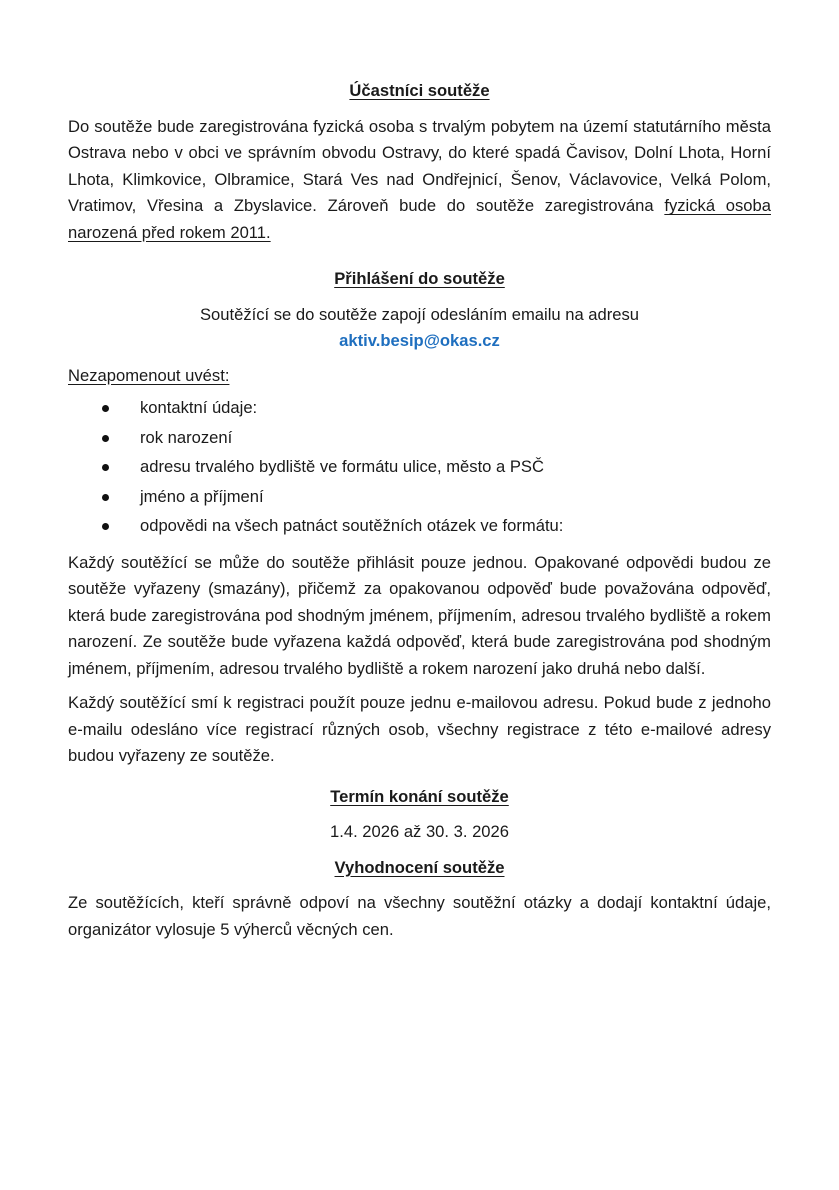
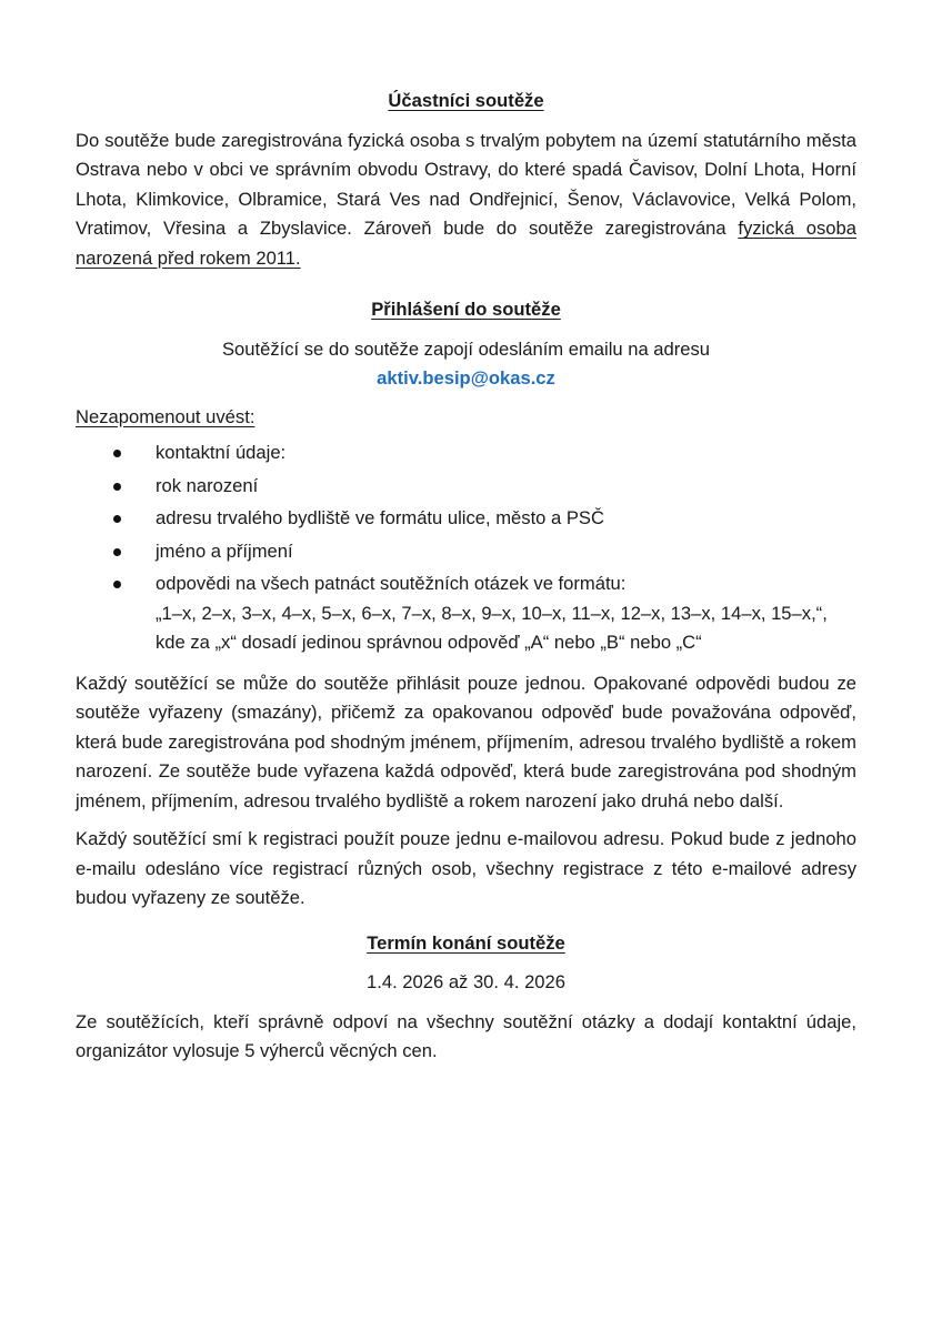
  Účastníci soutěže
  Do soutěže bude zaregistrována fyzická osoba s trvalým pobytem na území statutárního města Ostrava nebo v obci ve správním obvodu Ostravy, do které spadá Čavisov, Dolní Lhota, Horní Lhota, Klimkovice, Olbramice, Stará Ves nad Ondřejnicí, Šenov, Václavovice, Velká Polom, Vratimov, Vřesina a Zbyslavice. Zároveň bude do soutěže zaregistrována fyzická osoba narozená před rokem 2011.
  Přihlášení do soutěže
  Soutěžící se do soutěže zapojí odesláním emailu na adresu
  aktiv.besip@okas.cz
  Nezapomenout uvést:
  kontaktní údaje:
  rok narození
  adresu trvalého bydliště ve formátu ulice, město a PSČ
  jméno a příjmení
  odpovědi na všech patnáct soutěžních otázek ve formátu:
+ „1–x, 2–x, 3–x, 4–x, 5–x, 6–x, 7–x, 8–x, 9–x, 10–x, 11–x, 12–x, 13–x, 14–x, 15–x,“, kde za „x“ dosadí jedinou správnou odpověď „A“ nebo „B“ nebo „C“
  Každý soutěžící se může do soutěže přihlásit pouze jednou. Opakované odpovědi budou ze soutěže vyřazeny (smazány), přičemž za opakovanou odpověď bude považována odpověď, která bude zaregistrována pod shodným jménem, příjmením, adresou trvalého bydliště a rokem narození. Ze soutěže bude vyřazena každá odpověď, která bude zaregistrována pod shodným jménem, příjmením, adresou trvalého bydliště a rokem narození jako druhá nebo další.
  Každý soutěžící smí k registraci použít pouze jednu e-mailovou adresu. Pokud bude z jednoho e-mailu odesláno více registrací různých osob, všechny registrace z této e-mailové adresy budou vyřazeny ze soutěže.
  Termín konání soutěže
- 1.4. 2026 až 30. 3. 2026
+ 1.4. 2026 až 30. 4. 2026
- Vyhodnocení soutěže
  Ze soutěžících, kteří správně odpoví na všechny soutěžní otázky a dodají kontaktní údaje, organizátor vylosuje 5 výherců věcných cen.
